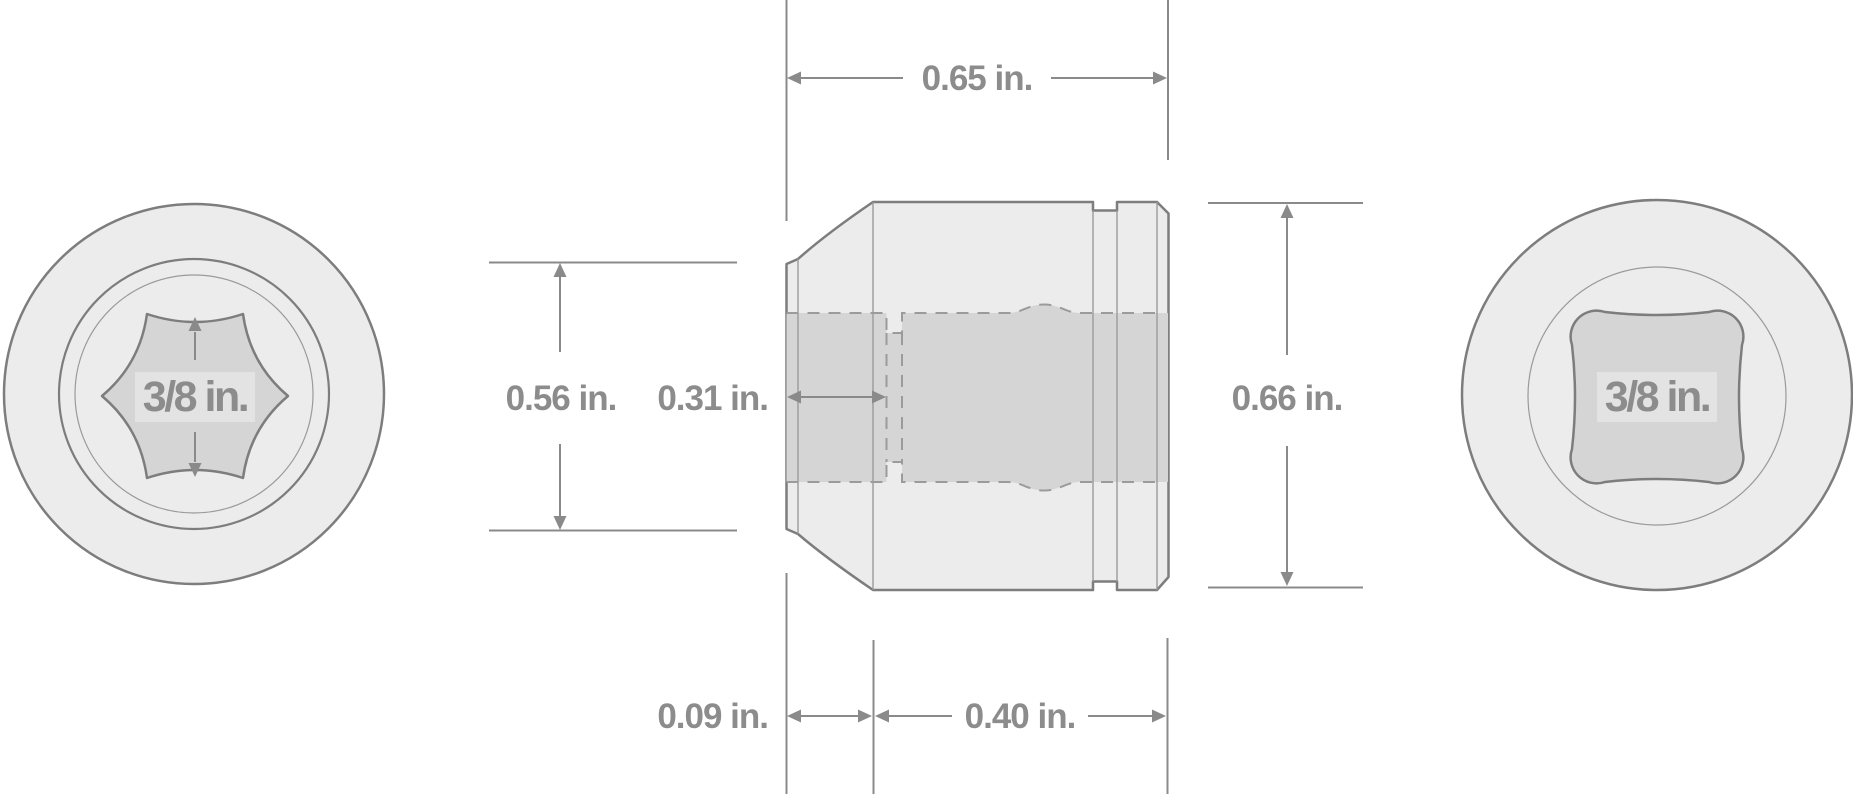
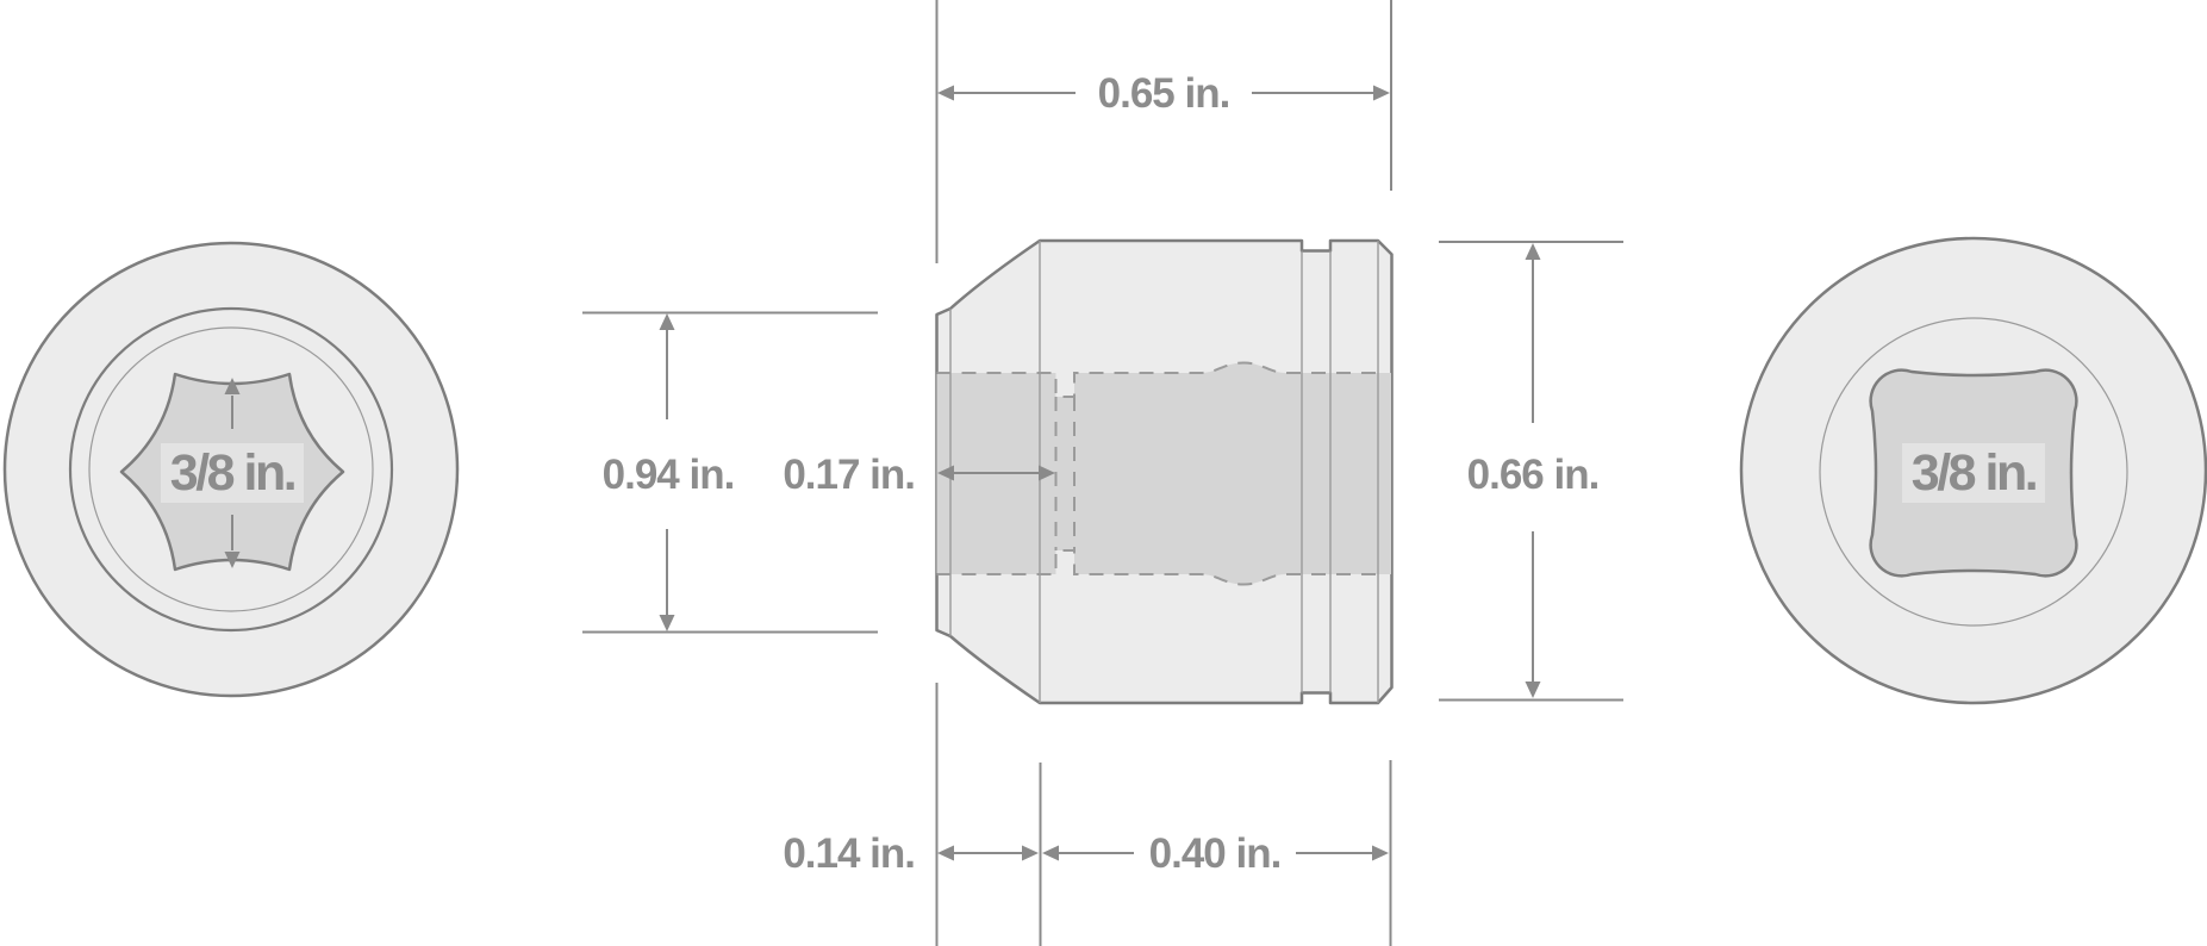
  3/8 in.
  0.65 in.
- 0.56 in.
+ 0.94 in.
- 0.31 in.
+ 0.17 in.
  0.66 in.
- 0.09 in.
+ 0.14 in.
  0.40 in.
  3/8 in.
